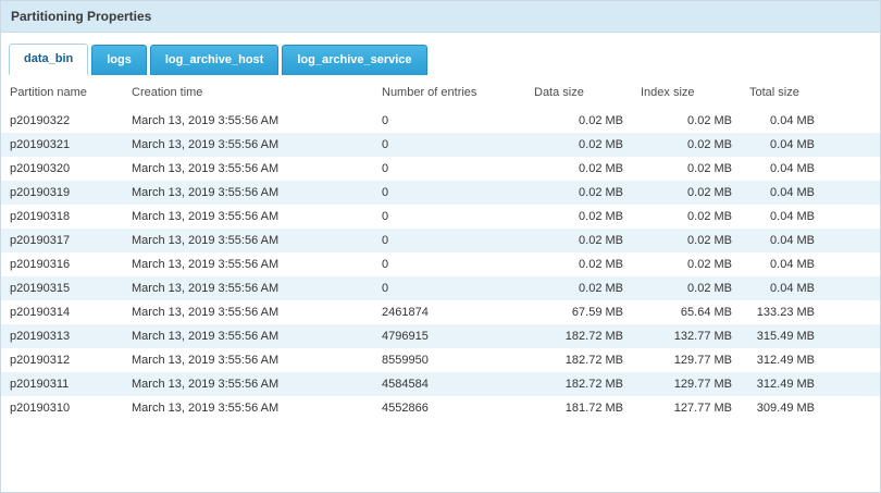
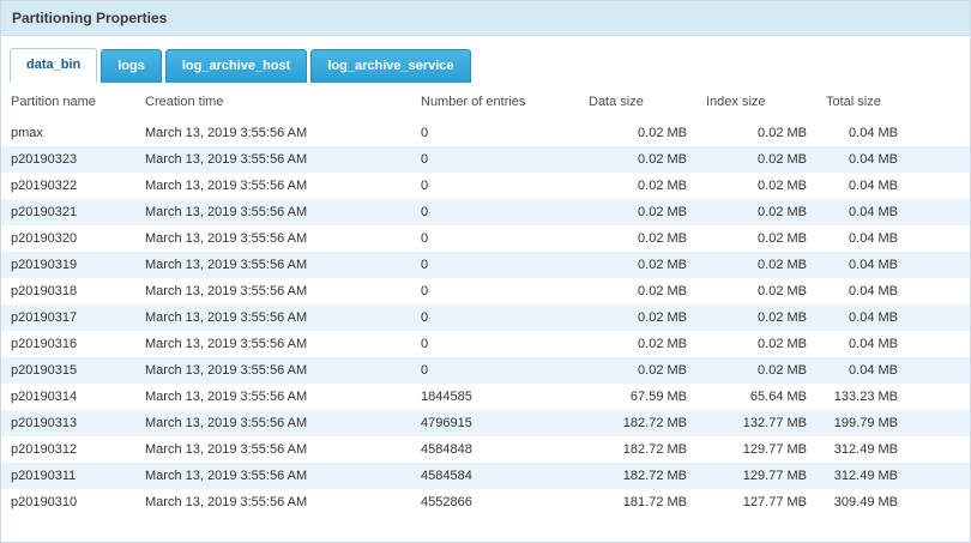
  Partitioning Properties
  data_bin
  logs
  log_archive_host
  log_archive_service
  Partition name	Creation time	Number of entries	Data size	Index size	Total size
+ pmax	March 13, 2019 3:55:56 AM	0	0.02 MB	0.02 MB	0.04 MB
+ p20190323	March 13, 2019 3:55:56 AM	0	0.02 MB	0.02 MB	0.04 MB
  p20190322	March 13, 2019 3:55:56 AM	0	0.02 MB	0.02 MB	0.04 MB
  p20190321	March 13, 2019 3:55:56 AM	0	0.02 MB	0.02 MB	0.04 MB
  p20190320	March 13, 2019 3:55:56 AM	0	0.02 MB	0.02 MB	0.04 MB
  p20190319	March 13, 2019 3:55:56 AM	0	0.02 MB	0.02 MB	0.04 MB
  p20190318	March 13, 2019 3:55:56 AM	0	0.02 MB	0.02 MB	0.04 MB
  p20190317	March 13, 2019 3:55:56 AM	0	0.02 MB	0.02 MB	0.04 MB
  p20190316	March 13, 2019 3:55:56 AM	0	0.02 MB	0.02 MB	0.04 MB
  p20190315	March 13, 2019 3:55:56 AM	0	0.02 MB	0.02 MB	0.04 MB
- p20190314	March 13, 2019 3:55:56 AM	2461874	67.59 MB	65.64 MB	133.23 MB
+ p20190314	March 13, 2019 3:55:56 AM	1844585	67.59 MB	65.64 MB	133.23 MB
- p20190313	March 13, 2019 3:55:56 AM	4796915	182.72 MB	132.77 MB	315.49 MB
+ p20190313	March 13, 2019 3:55:56 AM	4796915	182.72 MB	132.77 MB	199.79 MB
- p20190312	March 13, 2019 3:55:56 AM	8559950	182.72 MB	129.77 MB	312.49 MB
+ p20190312	March 13, 2019 3:55:56 AM	4584848	182.72 MB	129.77 MB	312.49 MB
  p20190311	March 13, 2019 3:55:56 AM	4584584	182.72 MB	129.77 MB	312.49 MB
  p20190310	March 13, 2019 3:55:56 AM	4552866	181.72 MB	127.77 MB	309.49 MB
